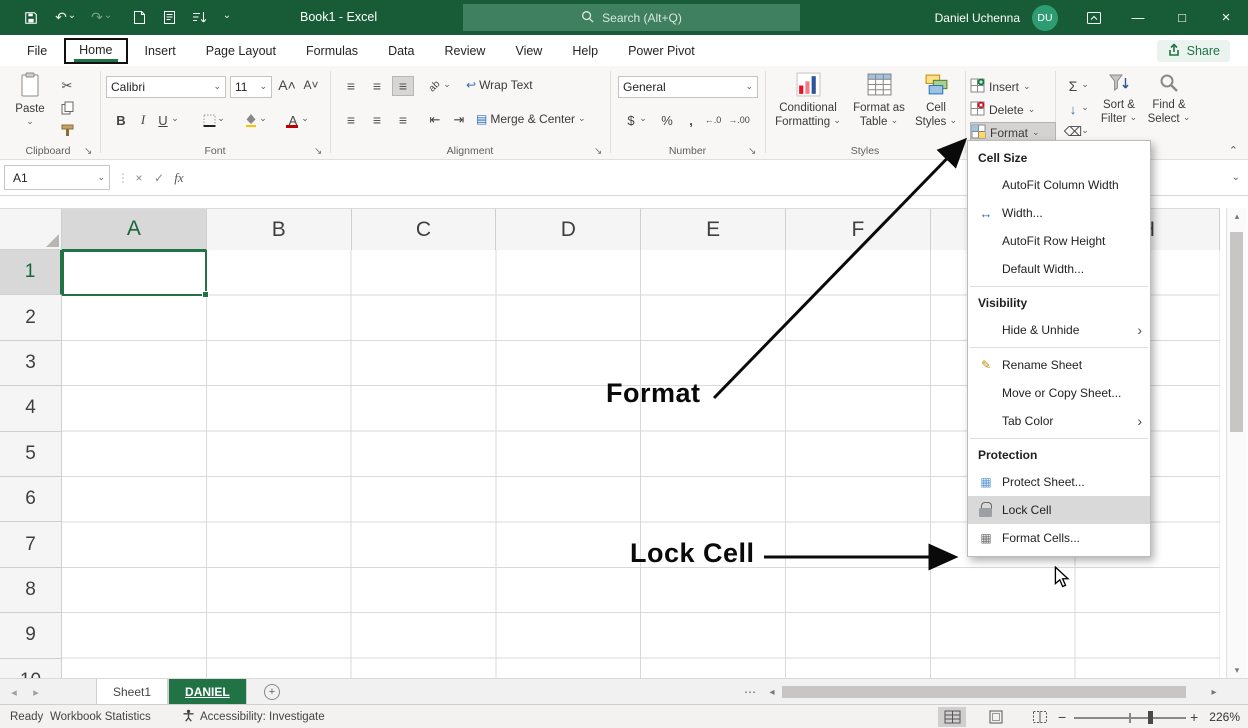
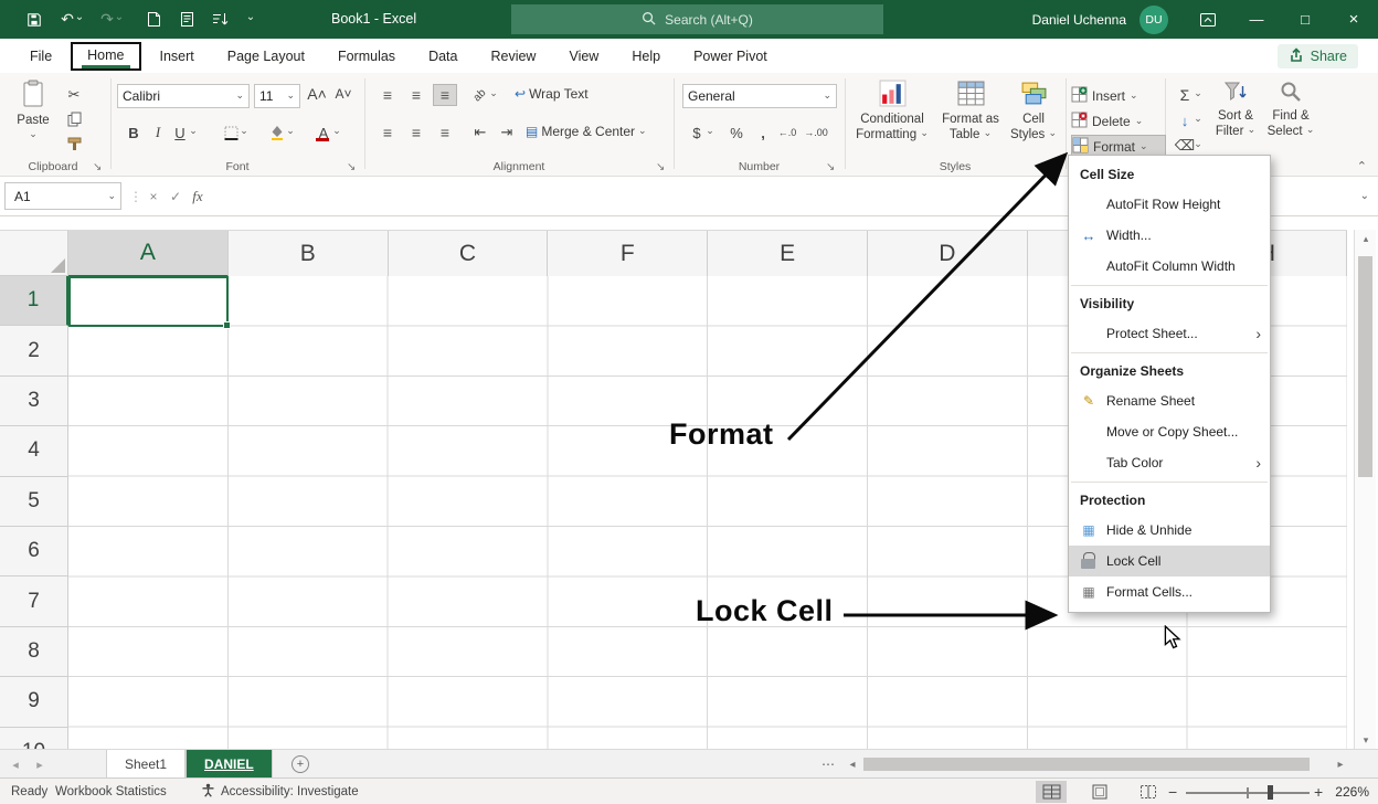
  ↶
  ↷
  Book1 - Excel
  Search (Alt+Q)
  Daniel Uchenna
  DU
  —
  □
  ×
  File
  Home
  Insert
  Page Layout
  Formulas
  Data
  Review
  View
  Help
  Power Pivot
  Share
  Paste
  ✂
  Clipboard
  Calibri
  11
  A˄
  A˅
  B
  I
  U
  A
  Font
  ↩
  Wrap Text
  ⇤
  ⇥
  ▤
  Merge & Center
  Alignment
  General
  $
  %
  ,
  ←.0
  →.00
  Number
  Conditional
  Formatting
  Format as
  Table
  Cell
  Styles
  Styles
  Insert
  Delete
  Format
  Σ
  ↓
  ⌫
  Sort &
  Filter
  Find &
  Select
  ⌃
  A1
  ⋮
  ×
  ✓
  fx
  ⌄
  A
  B
  C
- D
+ F
  E
- F
+ D
  1
  2
  3
  4
  5
  6
  7
  8
  9
  ▴
  ▾
  Cell Size
- AutoFit Column Width
+ AutoFit Row Height
  Width...
- AutoFit Row Height
+ AutoFit Column Width
- Default Width...
  Visibility
- Hide & Unhide
+ Protect Sheet...
  ›
+ Organize Sheets
  Rename Sheet
  Move or Copy Sheet...
  Tab Color
  ›
  Protection
- Protect Sheet...
+ Hide & Unhide
  Lock Cell
  Format Cells...
  ◂
  ▸
  Sheet1
  DANIEL
  +
  ⋯
  ◂
  ▸
  Ready
  Workbook Statistics
  Accessibility: Investigate
  −
  +
  226%
  Format
  Lock Cell
